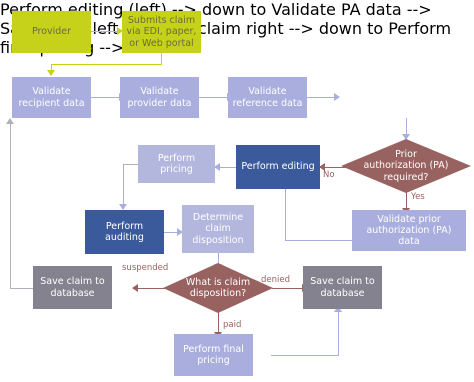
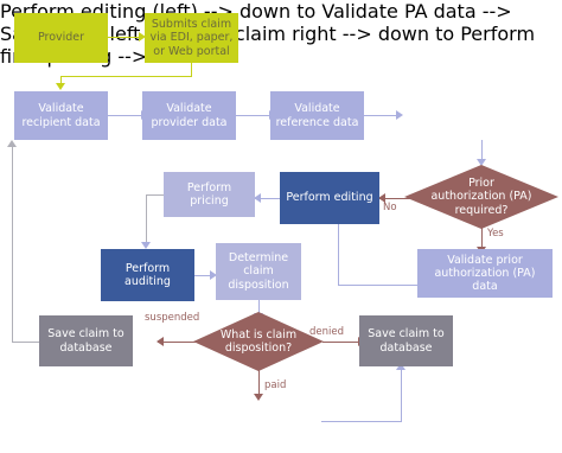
  Perform editing (left) --> down to Validate PA data --> Save claim left --> Save claim right --> down to Perform final pricing -->
  Provider
  Submits claim
  via EDI, paper,
  or Web portal
  Validate
  recipient data
  Validate
  provider data
  Validate
  reference data
  Prior
  authorization (PA)
  required?
  Perform editing
  Perform pricing
  Validate prior
  authorization (PA) data
  Perform
  auditing
  Determine
  claim
  disposition
  What is claim
  disposition?
  Save claim to
  database
  Save claim to
  database
- Perform final
- pricing
  No
  Yes
  suspended
  denied
  paid
